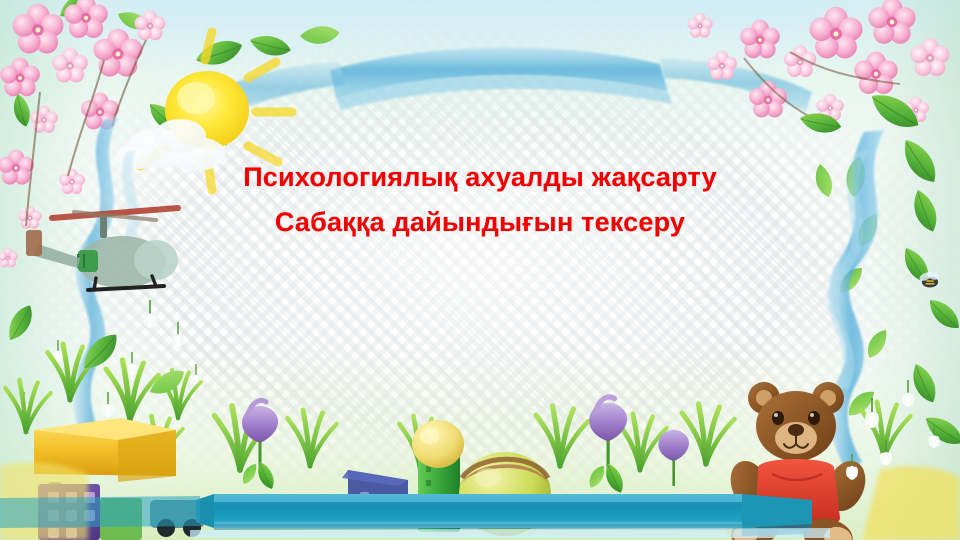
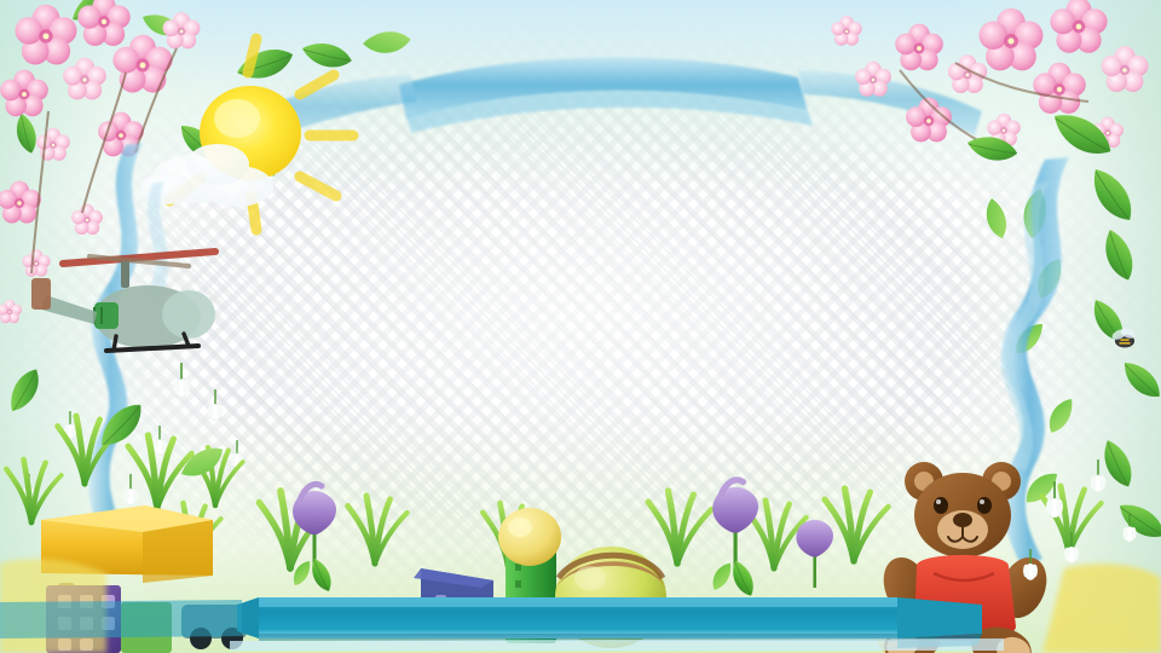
- Психологиялық ахуалды жақсарту
- Сабаққа дайындығын тексеру
